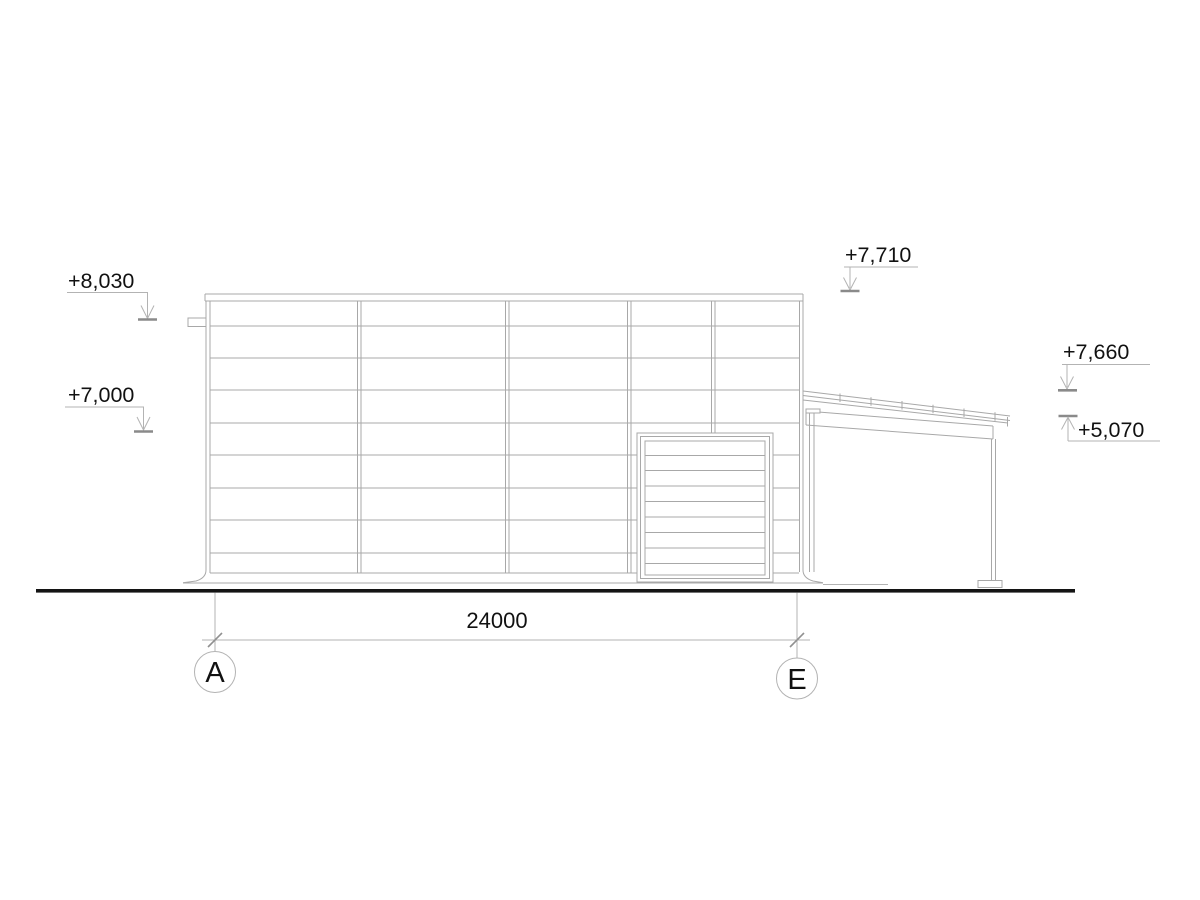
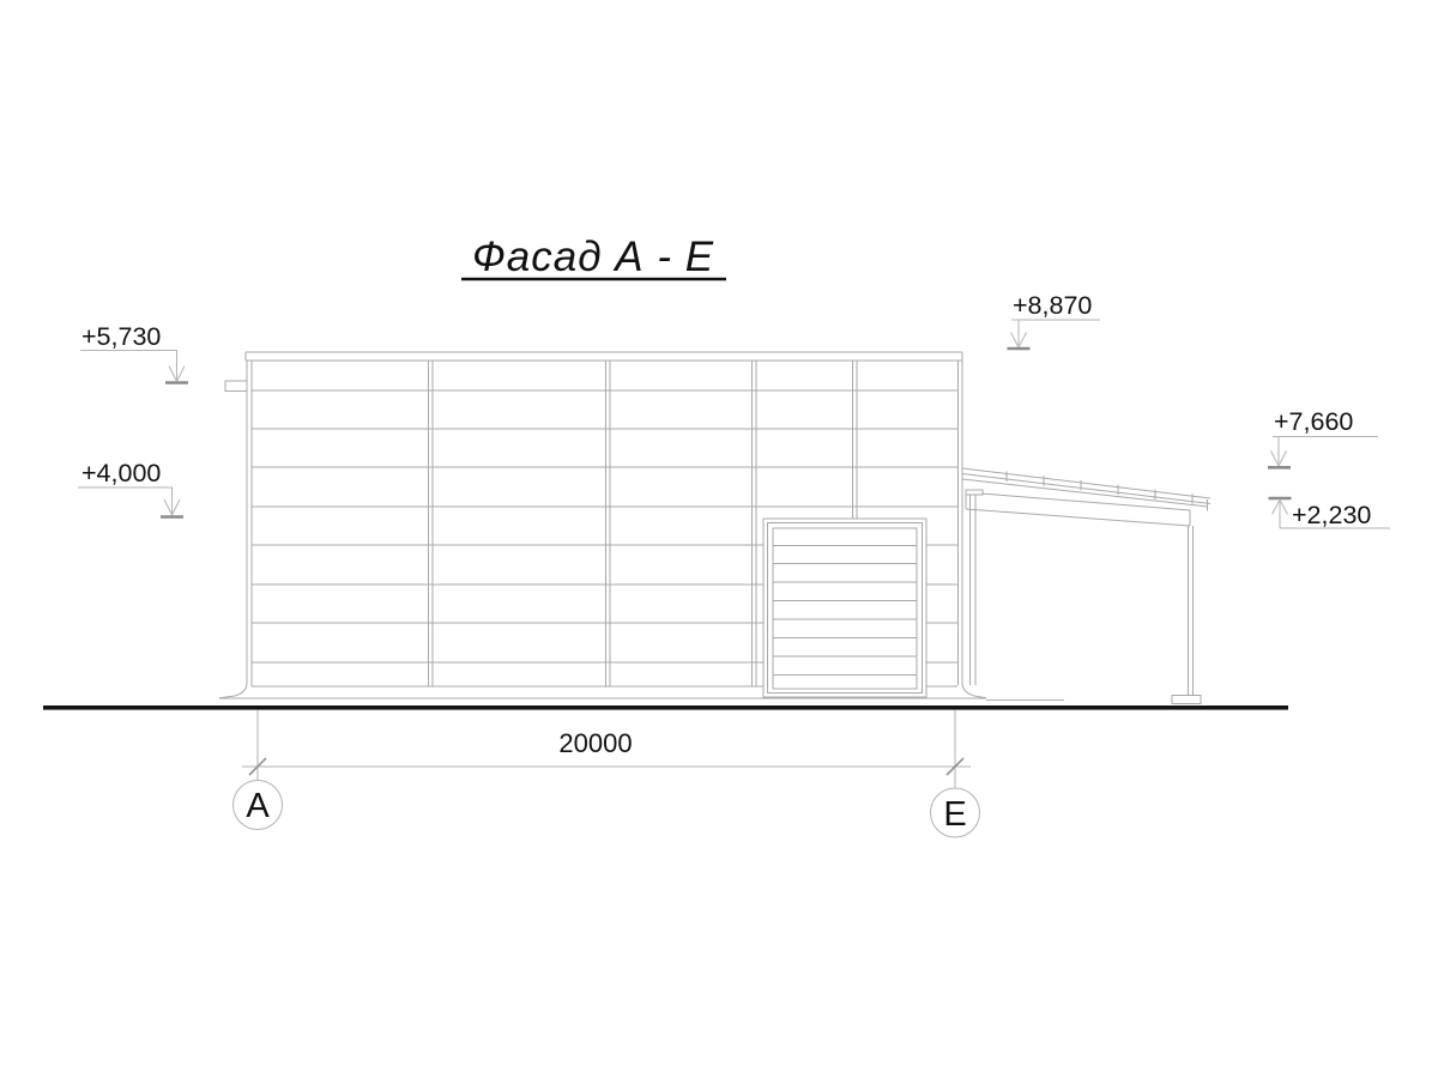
- 24000
+ 20000
  А
  Е
- +8,030
+ +5,730
- +7,000
+ +4,000
- +7,710
+ +8,870
  +7,660
- +5,070
+ +2,230
+ Фасад А - Е
